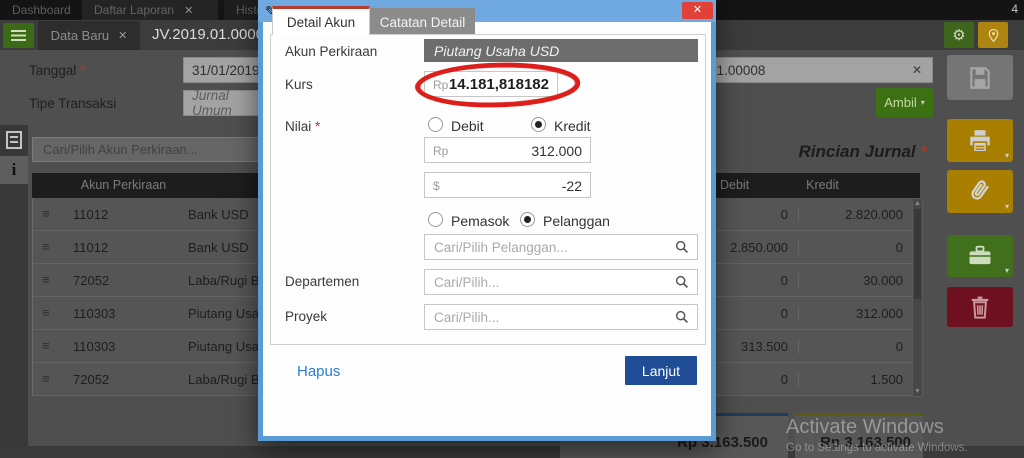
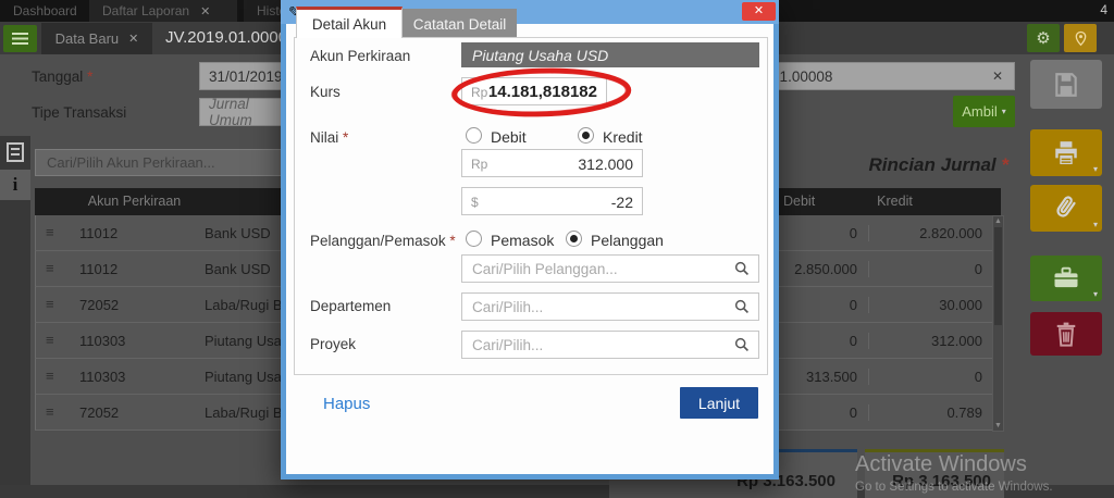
  Dashboard
  Daftar Laporan
  ✕
  4
  Data Baru
  ✕
  JV.2019.01.000
  ⚙
  Tanggal *
  31/01/2019
  Tipe Transaksi
  Jurnal Umum
  ✕
  Ambil
  ▾
  ▾
  ▾
  ▾
  i
  Cari/Pilih Akun Perkiraan...
  Rincian Jurnal *
  Akun Perkiraan
  Debit
  Kredit
  ≡
  11012
  Bank USD
  0
  2.820.000
  ≡
  11012
  Bank USD
  2.850.000
  0
  ≡
  72052
  Laba/Rugi B
  0
  30.000
  ≡
  110303
  Piutang Usa
  0
  312.000
  ≡
  110303
  Piutang Usa
  313.500
  0
  ≡
  72052
  Laba/Rugi B
  0
- 1.500
+ 0.789
  Rp 3.163.500
  Rp 3.163.500
  Activate Windows
  Go to Settings to activate Windows.
  ✎
  ✕
  Detail Akun
  Catatan Detail
  Akun Perkiraan
  Piutang Usaha USD
  Kurs
  Rp
  14.181,818182
  Nilai *
  Debit
  Kredit
  Rp
  312.000
  $
  -22
+ Pelanggan/Pemasok *
  Pemasok
  Pelanggan
  Cari/Pilih Pelanggan...
  Departemen
  Cari/Pilih...
  Proyek
  Cari/Pilih...
  Hapus
  Lanjut
